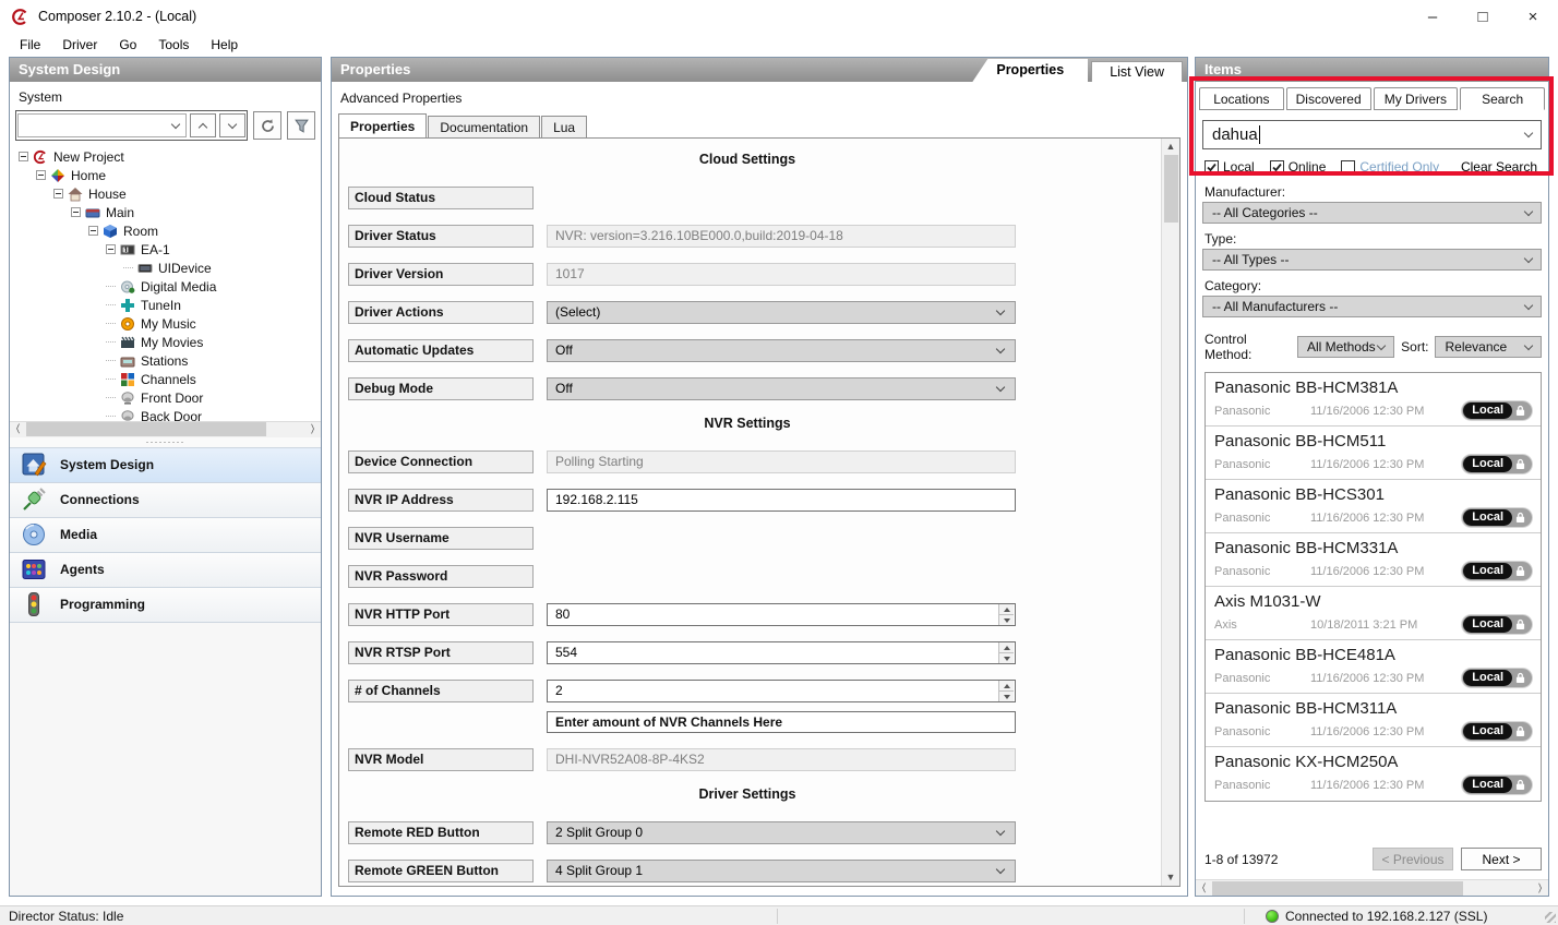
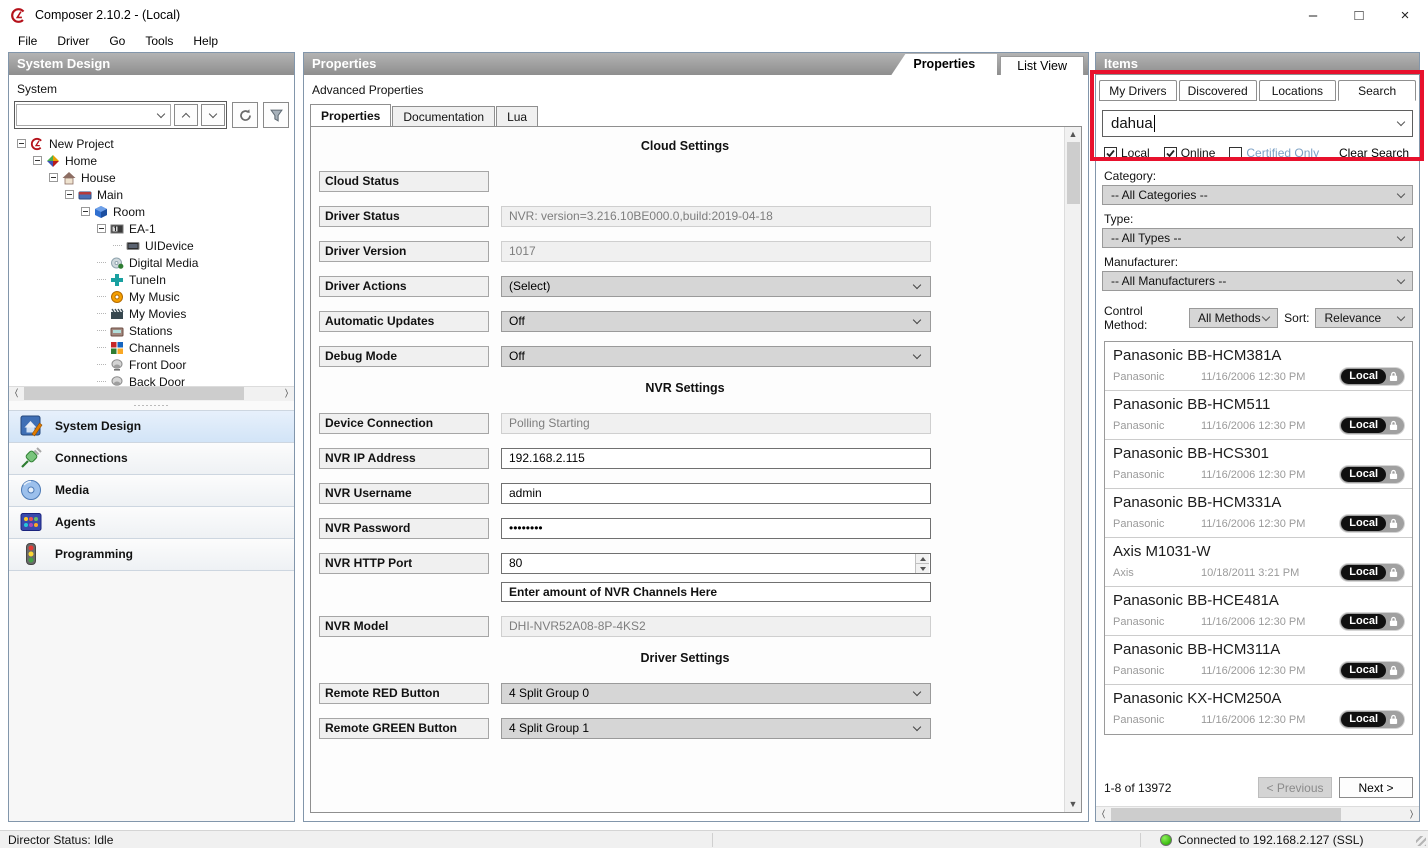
  Composer 2.10.2 - (Local)
  –
  □
  ×
  File
  Driver
  Go
  Tools
  Help
  System Design
  System
  New Project
  Home
  House
  Main
  Room
  EA-1
  UIDevice
  Digital Media
  TuneIn
  My Music
  My Movies
  Stations
  Channels
  Front Door
  Back Door
  〈
  〉
  ·········
  System Design
  Connections
  Media
  Agents
  Programming
  Properties
  Properties
  List View
  Advanced Properties
  Properties
  Documentation
  Lua
  Cloud Settings
  Cloud Status
  Driver Status
  NVR: version=3.216.10BE000.0,build:2019-04-18
  Driver Version
  1017
  Driver Actions
  (Select)
  Automatic Updates
  Off
  Debug Mode
  Off
  NVR Settings
  Device Connection
  Polling Starting
  NVR IP Address
  192.168.2.115
  NVR Username
+ admin
  NVR Password
+ ••••••••
  NVR HTTP Port
  80
- NVR RTSP Port
- 554
- # of Channels
- 2
  Enter amount of NVR Channels Here
  NVR Model
  DHI-NVR52A08-8P-4KS2
  Driver Settings
  Remote RED Button
- 2 Split Group 0
+ 4 Split Group 0
  Remote GREEN Button
  4 Split Group 1
  ▲
  ▼
  Items
- Locations
+ My Drivers
  Discovered
- My Drivers
+ Locations
  Search
  dahua
  Local
  Online
  Certified Only
  Clear Search
- Manufacturer:
+ Category:
  -- All Categories --
  Type:
  -- All Types --
- Category:
+ Manufacturer:
  -- All Manufacturers --
  Control Method:
  All Methods
  Sort:
  Relevance
  Panasonic BB-HCM381A
  Panasonic
  11/16/2006 12:30 PM
  Local
  Panasonic BB-HCM511
  Panasonic
  11/16/2006 12:30 PM
  Local
  Panasonic BB-HCS301
  Panasonic
  11/16/2006 12:30 PM
  Local
  Panasonic BB-HCM331A
  Panasonic
  11/16/2006 12:30 PM
  Local
  Axis M1031-W
  Axis
  10/18/2011 3:21 PM
  Local
  Panasonic BB-HCE481A
  Panasonic
  11/16/2006 12:30 PM
  Local
  Panasonic BB-HCM311A
  Panasonic
  11/16/2006 12:30 PM
  Local
  Panasonic KX-HCM250A
  Panasonic
  11/16/2006 12:30 PM
  Local
  1-8 of 13972
  < Previous
  Next >
  〈
  〉
  Director Status: Idle
  Connected to 192.168.2.127 (SSL)
